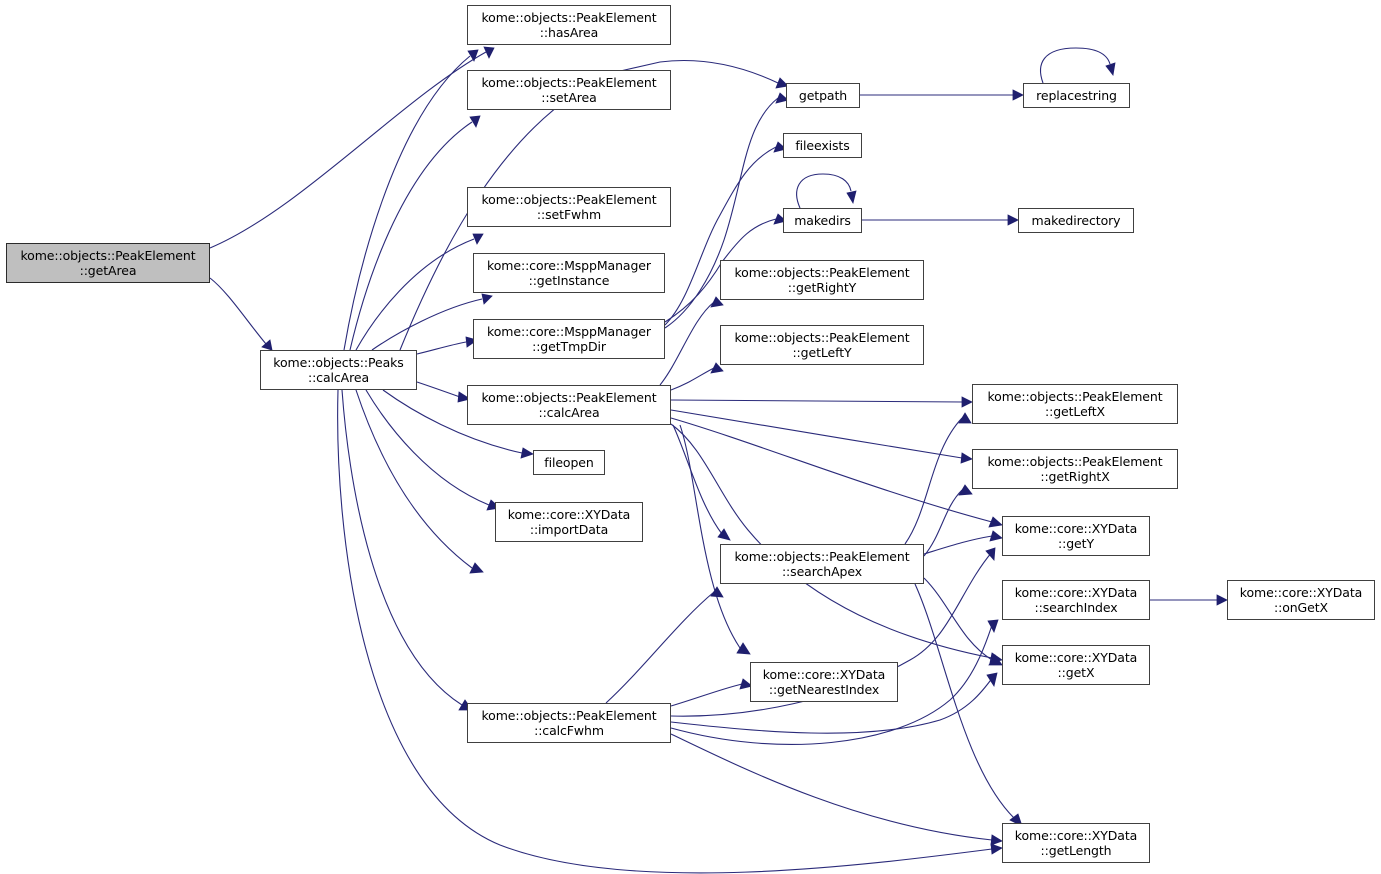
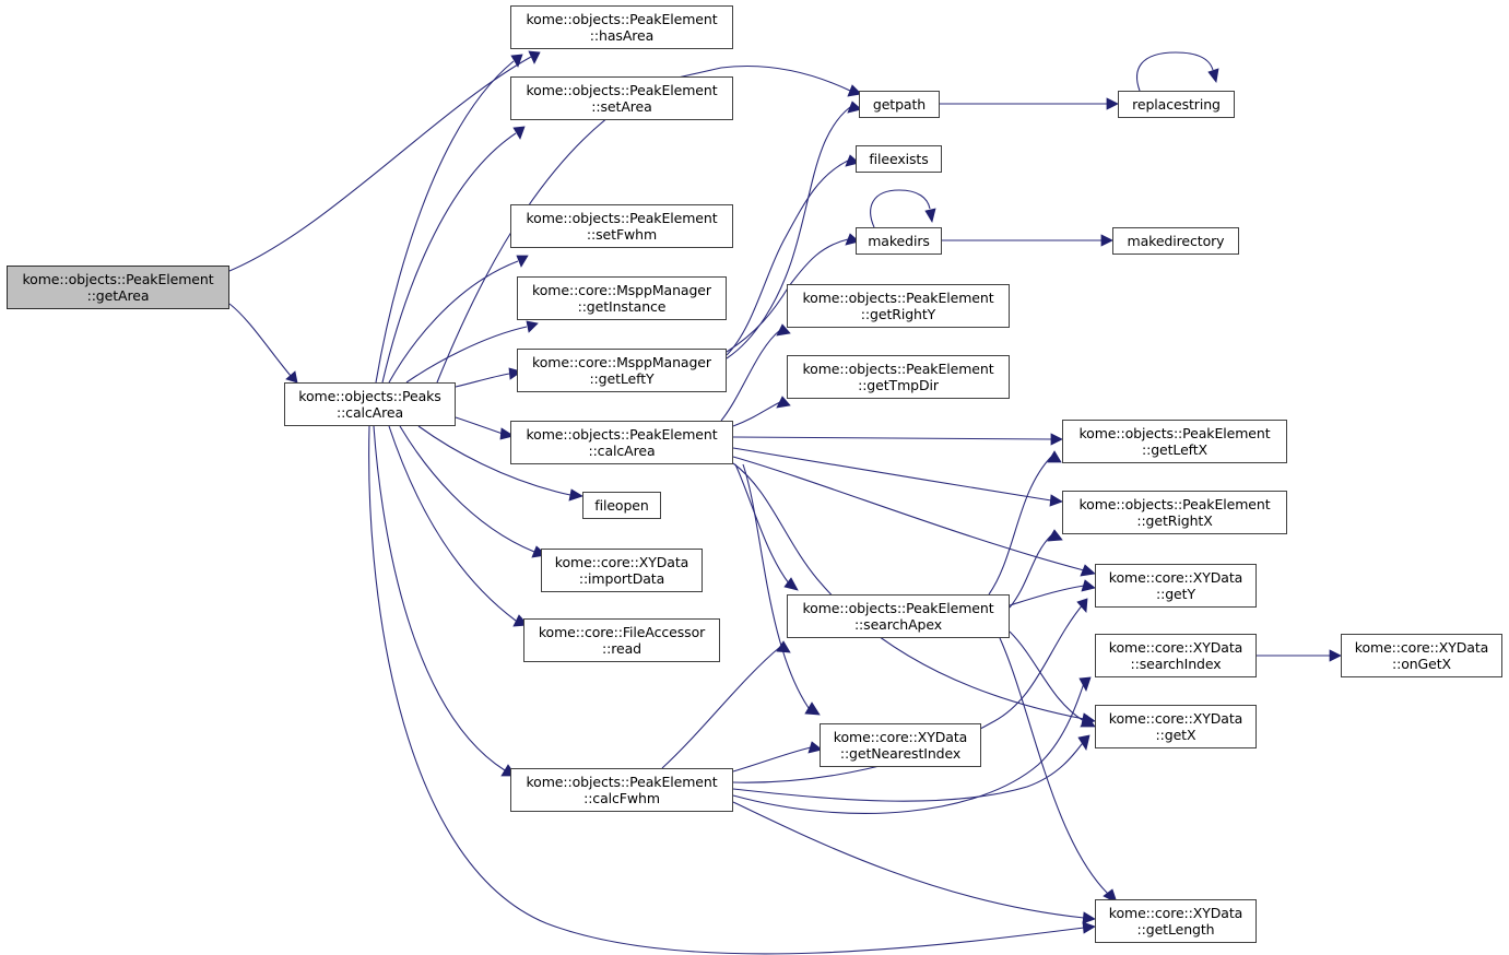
  kome::objects::PeakElement
  ::getArea
  kome::objects::PeakElement
  ::hasArea
  kome::objects::PeakElement
  ::setArea
  kome::objects::PeakElement
  ::setFwhm
  kome::core::MsppManager
  ::getInstance
  kome::core::MsppManager
- ::getTmpDir
+ ::getLeftY
  kome::objects::PeakElement
  ::calcArea
  fileopen
  kome::core::XYData
  ::importData
+ kome::core::FileAccessor
+ ::read
  kome::objects::PeakElement
  ::calcFwhm
  kome::objects::Peaks
  ::calcArea
  getpath
  fileexists
  makedirs
  kome::objects::PeakElement
  ::getRightY
  kome::objects::PeakElement
- ::getLeftY
+ ::getTmpDir
  kome::objects::PeakElement
  ::searchApex
  kome::core::XYData
  ::getNearestIndex
  replacestring
  makedirectory
  kome::objects::PeakElement
  ::getLeftX
  kome::objects::PeakElement
  ::getRightX
  kome::core::XYData
  ::getY
  kome::core::XYData
  ::searchIndex
  kome::core::XYData
  ::getX
  kome::core::XYData
  ::onGetX
  kome::core::XYData
  ::getLength
